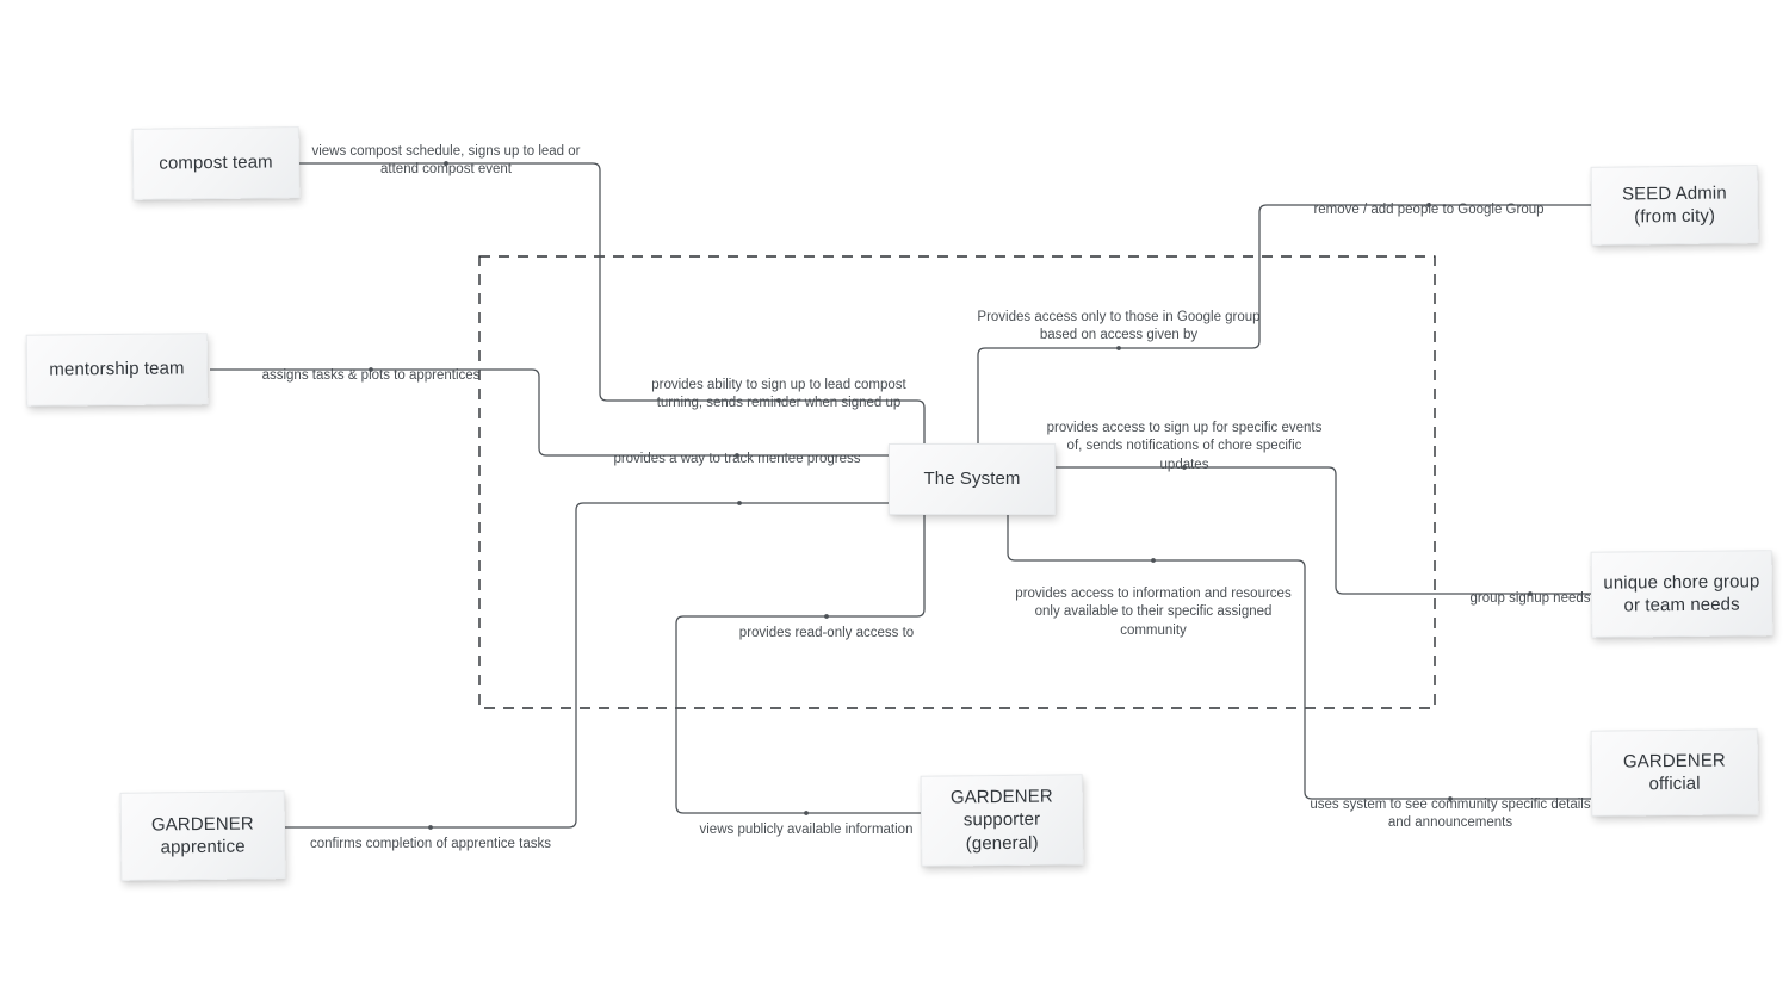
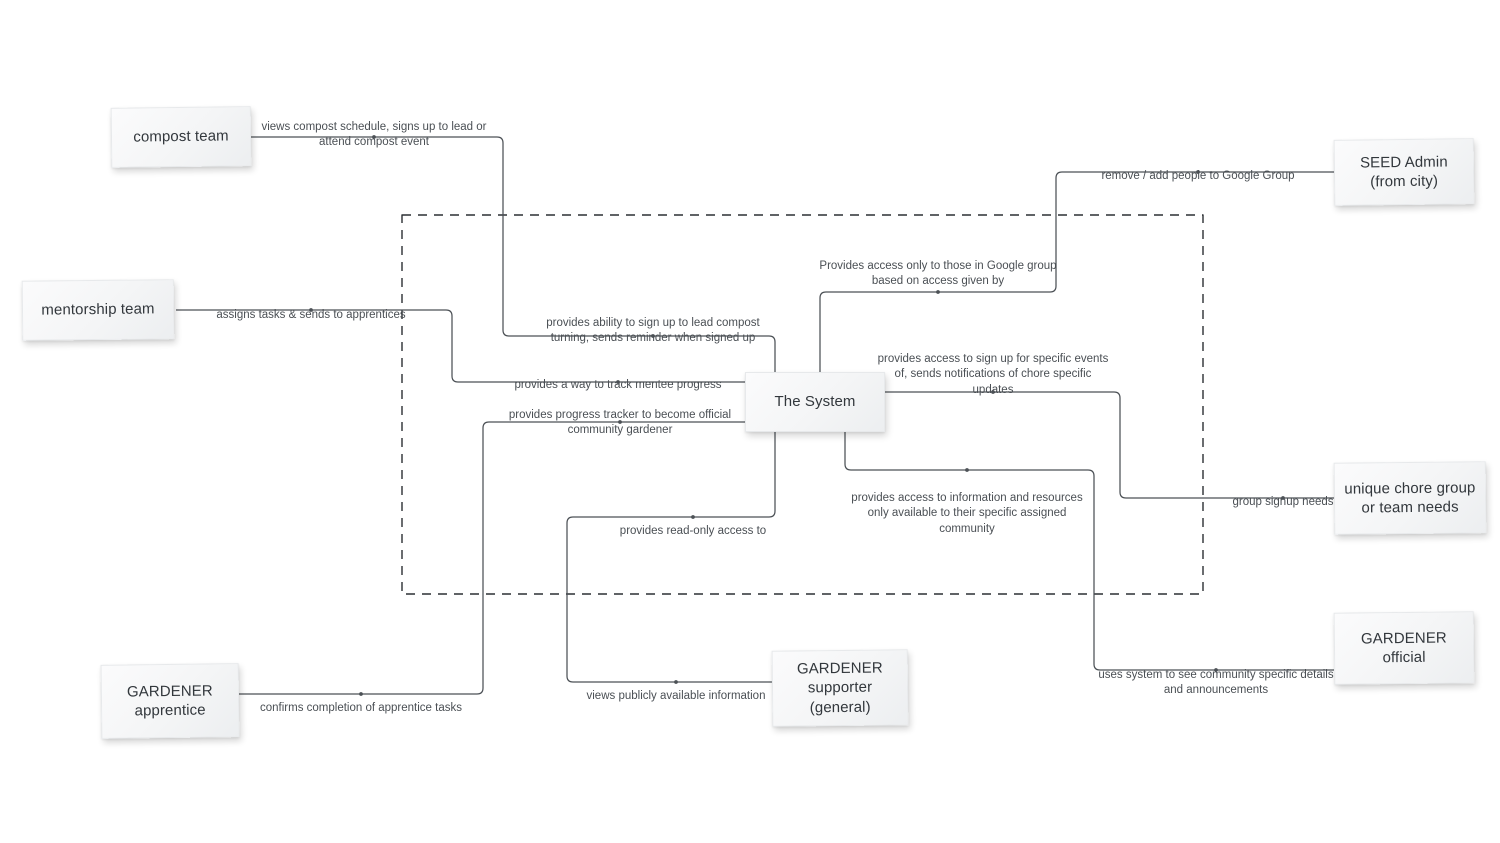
  compost team
  mentorship team
  GARDENER
  apprentice
  The System
  GARDENER
  supporter
  (general)
  SEED Admin
  (from city)
  unique chore group
  or team needs
  GARDENER
  official
  views compost schedule, signs up to lead or
  attend compost event
  remove / add people to Google Group
  Provides access only to those in Google group
  based on access given by
- assigns tasks & plots to apprentices
+ assigns tasks & sends to apprentices
  provides ability to sign up to lead compost
  turning, sends reminder when signed up
  provides a way to track mentee progress
  provides access to sign up for specific events
  of, sends notifications of chore specific
  updates
+ provides progress tracker to become official
+ community gardener
  provides access to information and resources
  only available to their specific assigned
  community
  group signup needs
  provides read-only access to
  views publicly available information
  confirms completion of apprentice tasks
  uses system to see community specific details
  and announcements
